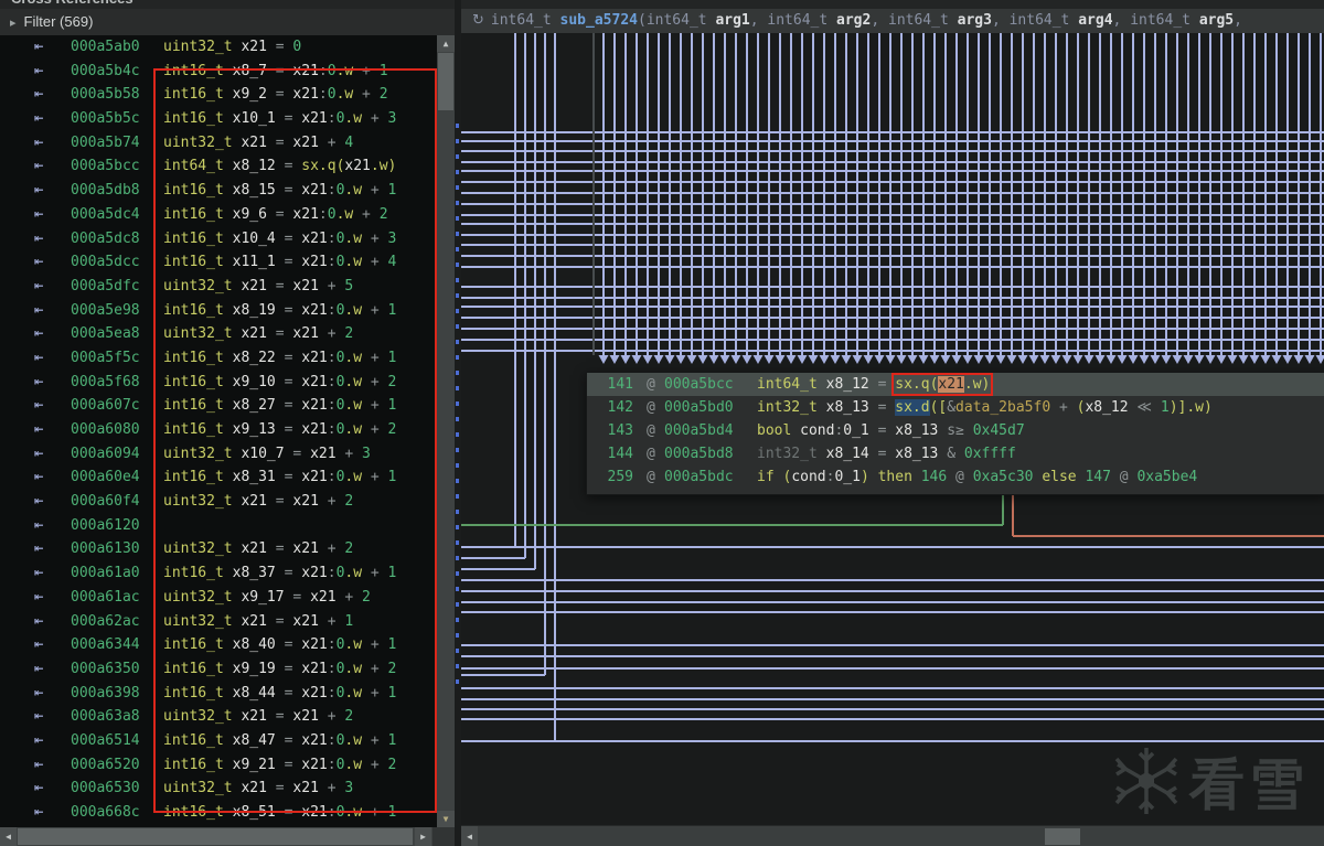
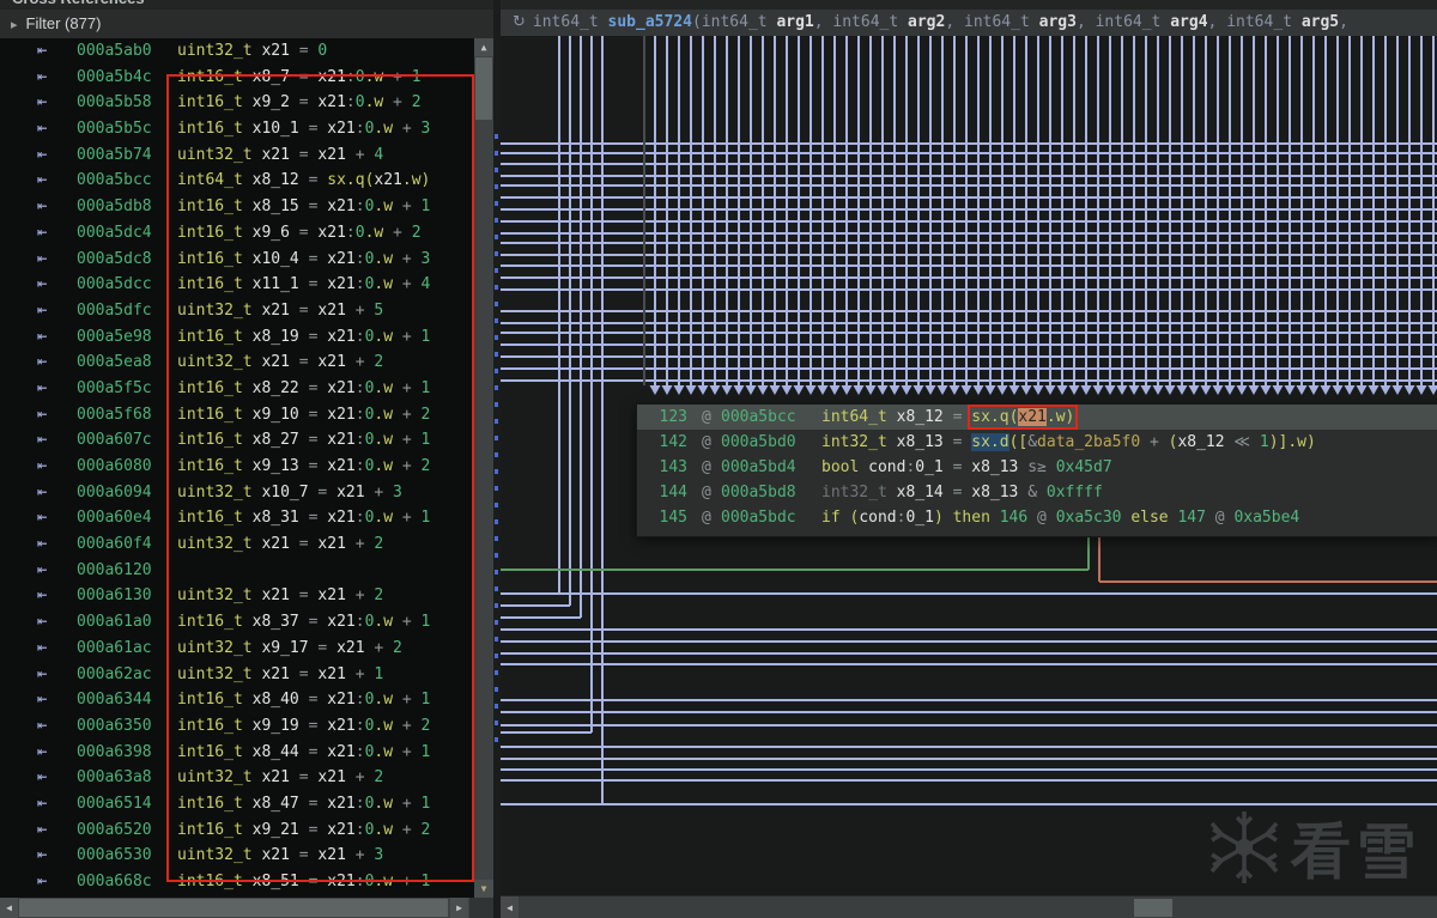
- ▸ Filter (569)
+ ▸ Filter (877)
  ⇤
  000a5ab0
  uint32_t x21 = 0
  ⇤
  000a5b4c
  int16_t x8_7 = x21:0.w + 1
  ⇤
  000a5b58
  int16_t x9_2 = x21:0.w + 2
  ⇤
  000a5b5c
  int16_t x10_1 = x21:0.w + 3
  ⇤
  000a5b74
  uint32_t x21 = x21 + 4
  ⇤
  000a5bcc
  int64_t x8_12 = sx.q(x21.w)
  ⇤
  000a5db8
  int16_t x8_15 = x21:0.w + 1
  ⇤
  000a5dc4
  int16_t x9_6 = x21:0.w + 2
  ⇤
  000a5dc8
  int16_t x10_4 = x21:0.w + 3
  ⇤
  000a5dcc
  int16_t x11_1 = x21:0.w + 4
  ⇤
  000a5dfc
  uint32_t x21 = x21 + 5
  ⇤
  000a5e98
  int16_t x8_19 = x21:0.w + 1
  ⇤
  000a5ea8
  uint32_t x21 = x21 + 2
  ⇤
  000a5f5c
  int16_t x8_22 = x21:0.w + 1
  ⇤
  000a5f68
  int16_t x9_10 = x21:0.w + 2
  ⇤
  000a607c
  int16_t x8_27 = x21:0.w + 1
  ⇤
  000a6080
  int16_t x9_13 = x21:0.w + 2
  ⇤
  000a6094
  uint32_t x10_7 = x21 + 3
  ⇤
  000a60e4
  int16_t x8_31 = x21:0.w + 1
  ⇤
  000a60f4
  uint32_t x21 = x21 + 2
  ⇤
  000a6120
  ⇤
  000a6130
  uint32_t x21 = x21 + 2
  ⇤
  000a61a0
  int16_t x8_37 = x21:0.w + 1
  ⇤
  000a61ac
  uint32_t x9_17 = x21 + 2
  ⇤
  000a62ac
  uint32_t x21 = x21 + 1
  ⇤
  000a6344
  int16_t x8_40 = x21:0.w + 1
  ⇤
  000a6350
  int16_t x9_19 = x21:0.w + 2
  ⇤
  000a6398
  int16_t x8_44 = x21:0.w + 1
  ⇤
  000a63a8
  uint32_t x21 = x21 + 2
  ⇤
  000a6514
  int16_t x8_47 = x21:0.w + 1
  ⇤
  000a6520
  int16_t x9_21 = x21:0.w + 2
  ⇤
  000a6530
  uint32_t x21 = x21 + 3
  ⇤
  000a668c
  int16_t x8_51 = x21:0.w + 1
  ▲
  ▼
  ◀
  ▶
  ↻ int64_t sub_a5724(int64_t arg1, int64_t arg2, int64_t arg3, int64_t arg4, int64_t arg5,
- 141
+ 123
  @
  000a5bcc
  int64_t x8_12 = sx.q(x21.w)
  142
  @
  000a5bd0
  int32_t x8_13 = sx.d([&data_2ba5f0 + (x8_12 ≪ 1)].w)
  143
  @
  000a5bd4
  bool cond:0_1 = x8_13 s≥ 0x45d7
  144
  @
  000a5bd8
  int32_t x8_14 = x8_13 & 0xffff
- 259
+ 145
  @
  000a5bdc
  if (cond:0_1) then 146 @ 0xa5c30 else 147 @ 0xa5be4
  看雪
  ◀
